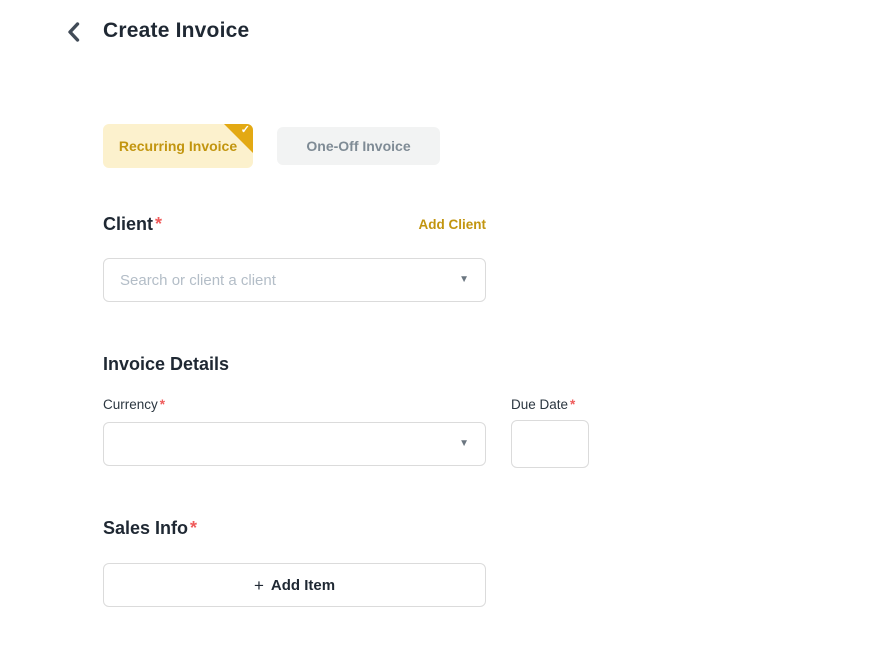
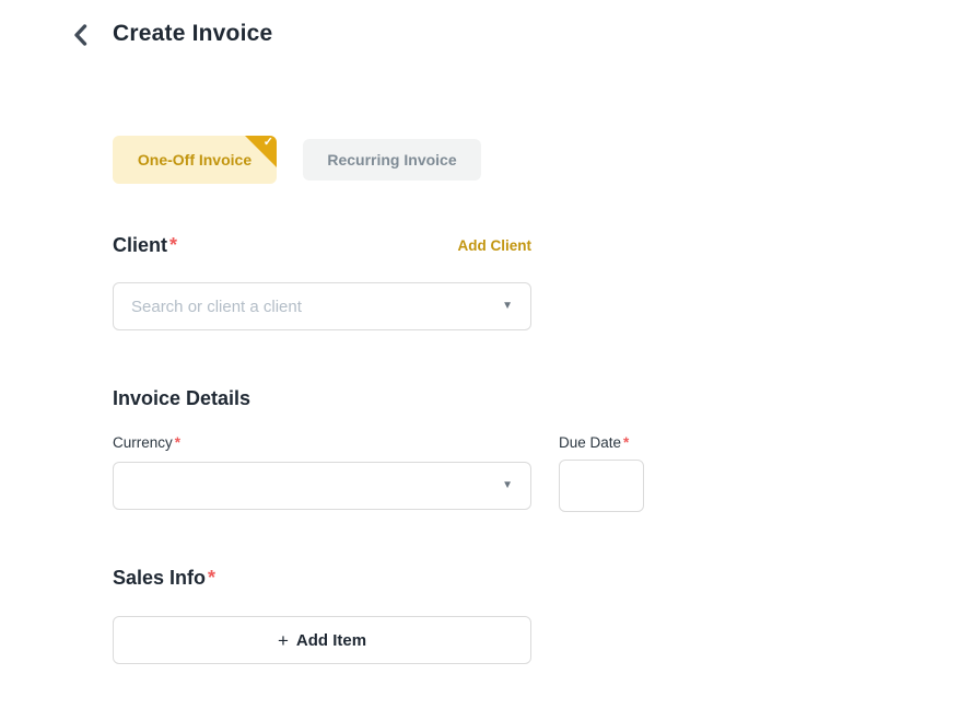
  Create Invoice
- Recurring Invoice
+ One-Off Invoice
  ✓
- One-Off Invoice
+ Recurring Invoice
  Client*
  Add Client
  Search or client a client
  ▼
  Invoice Details
  Currency *
  ▼
  Due Date *
  Sales Info*
  +
  Add Item
